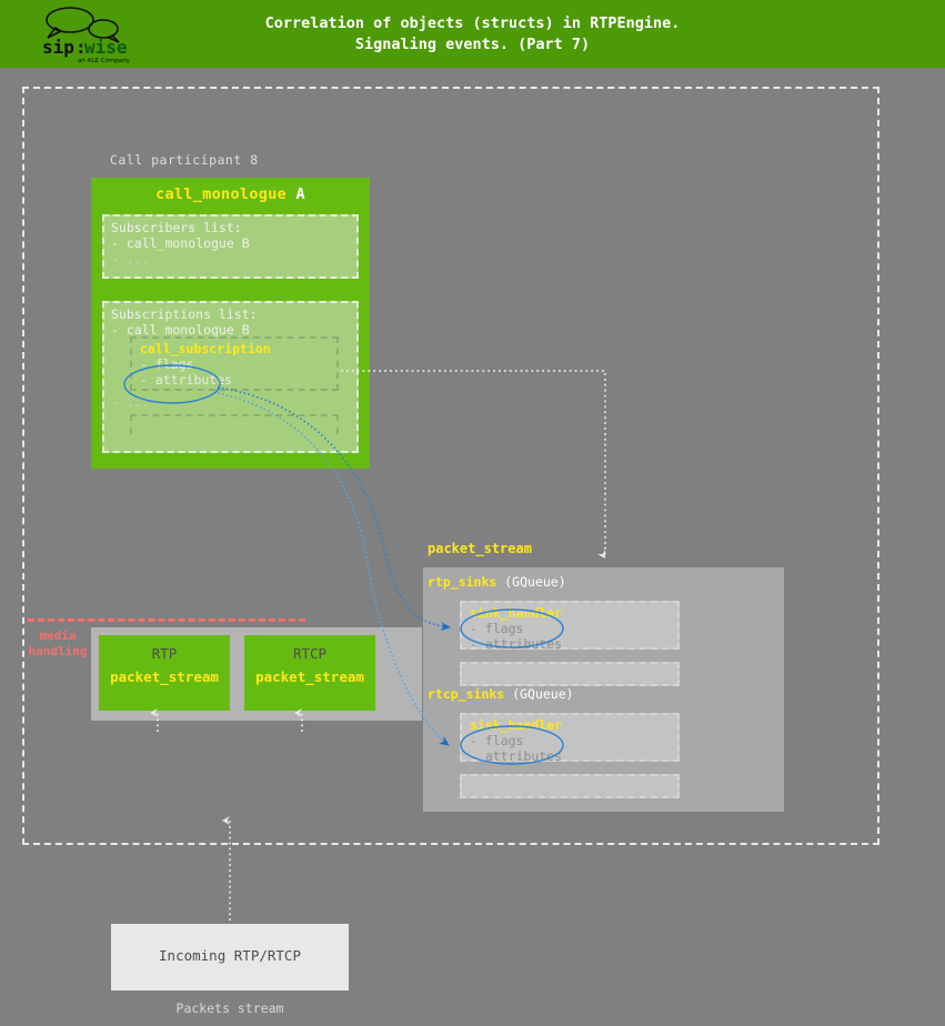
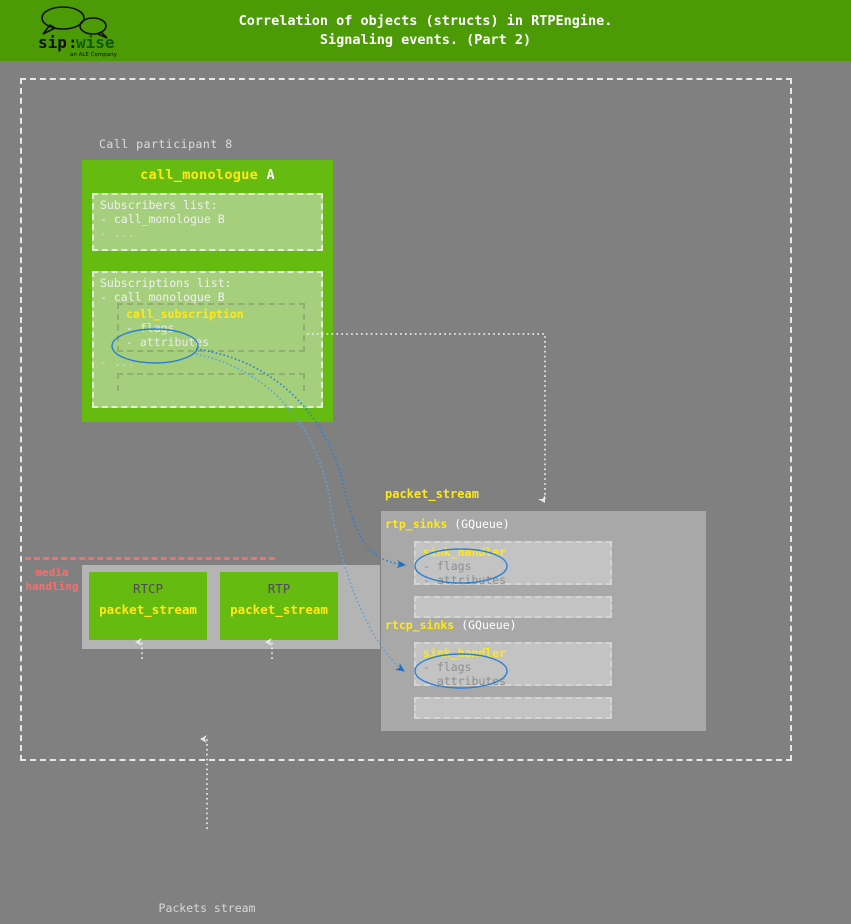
  sip
  :
  wise
  Correlation of objects (structs) in RTPEngine.
- Signaling events. (Part 7)
+ Signaling events. (Part 2)
  Call participant 8
  call_monologue A
  Subscribers list:
  - call_monologue B
  - ...
  Subscriptions list:
  - call monologue B
  call_subscription
  - flags
  - attributes
  - ...
  media
  handling
- RTP
+ RTCP
  packet_stream
- RTCP
+ RTP
  packet_stream
  packet_stream
  rtp_sinks (GQueue)
  snk_hander
  - flags
  - attribues
  rtcp_sinks (GQueue)
  sink_handler
  - flags
  - attributes
- Incoming RTP/RTCP
  Packets stream
